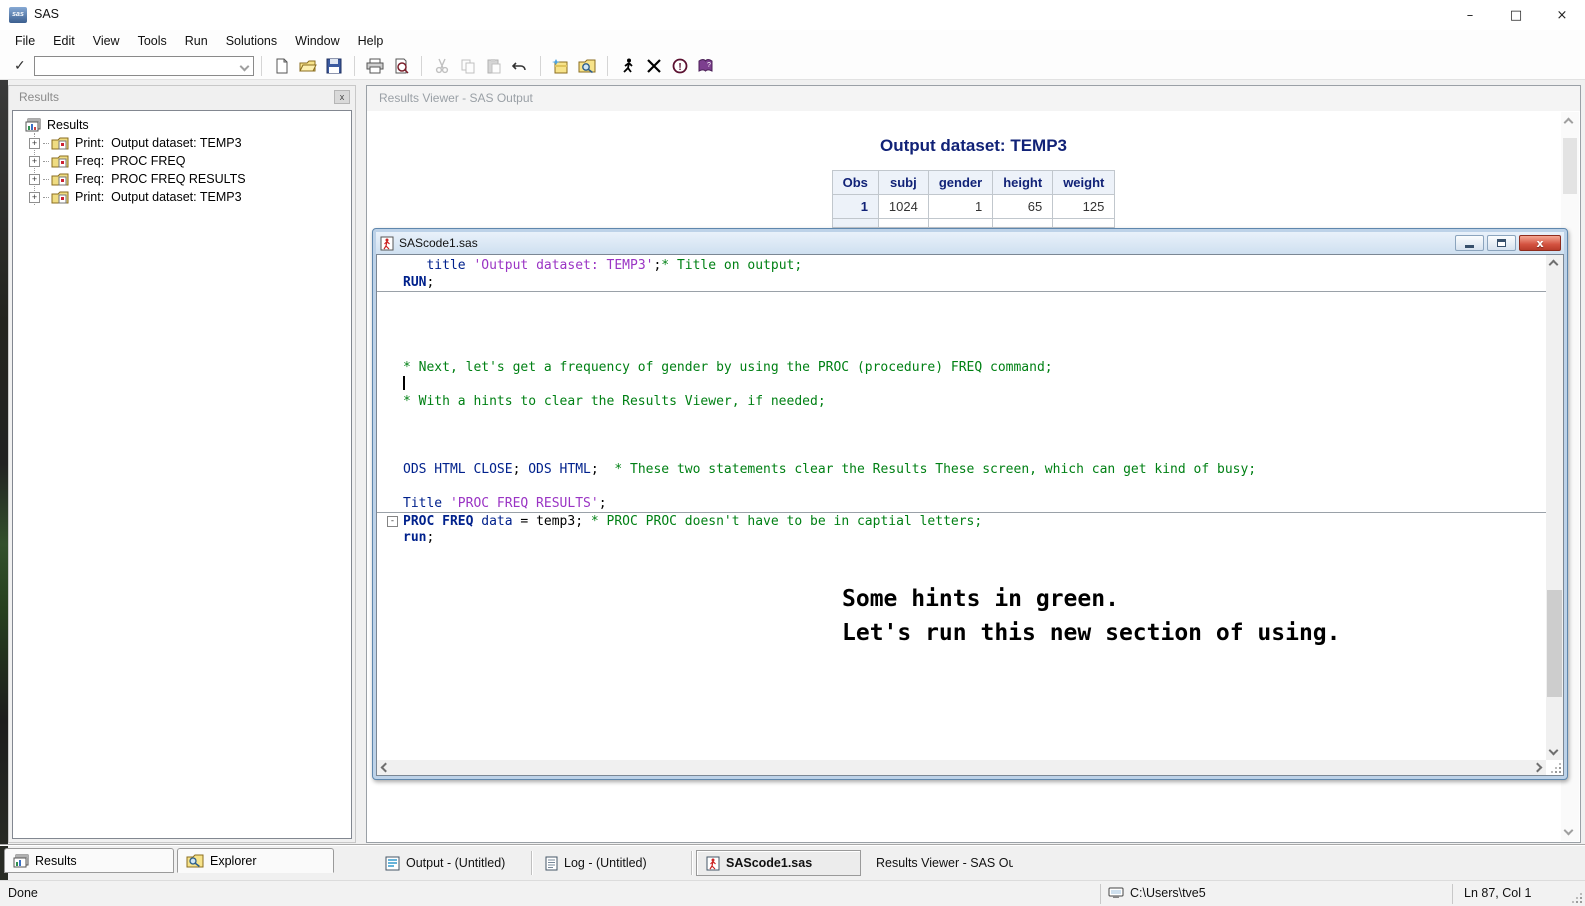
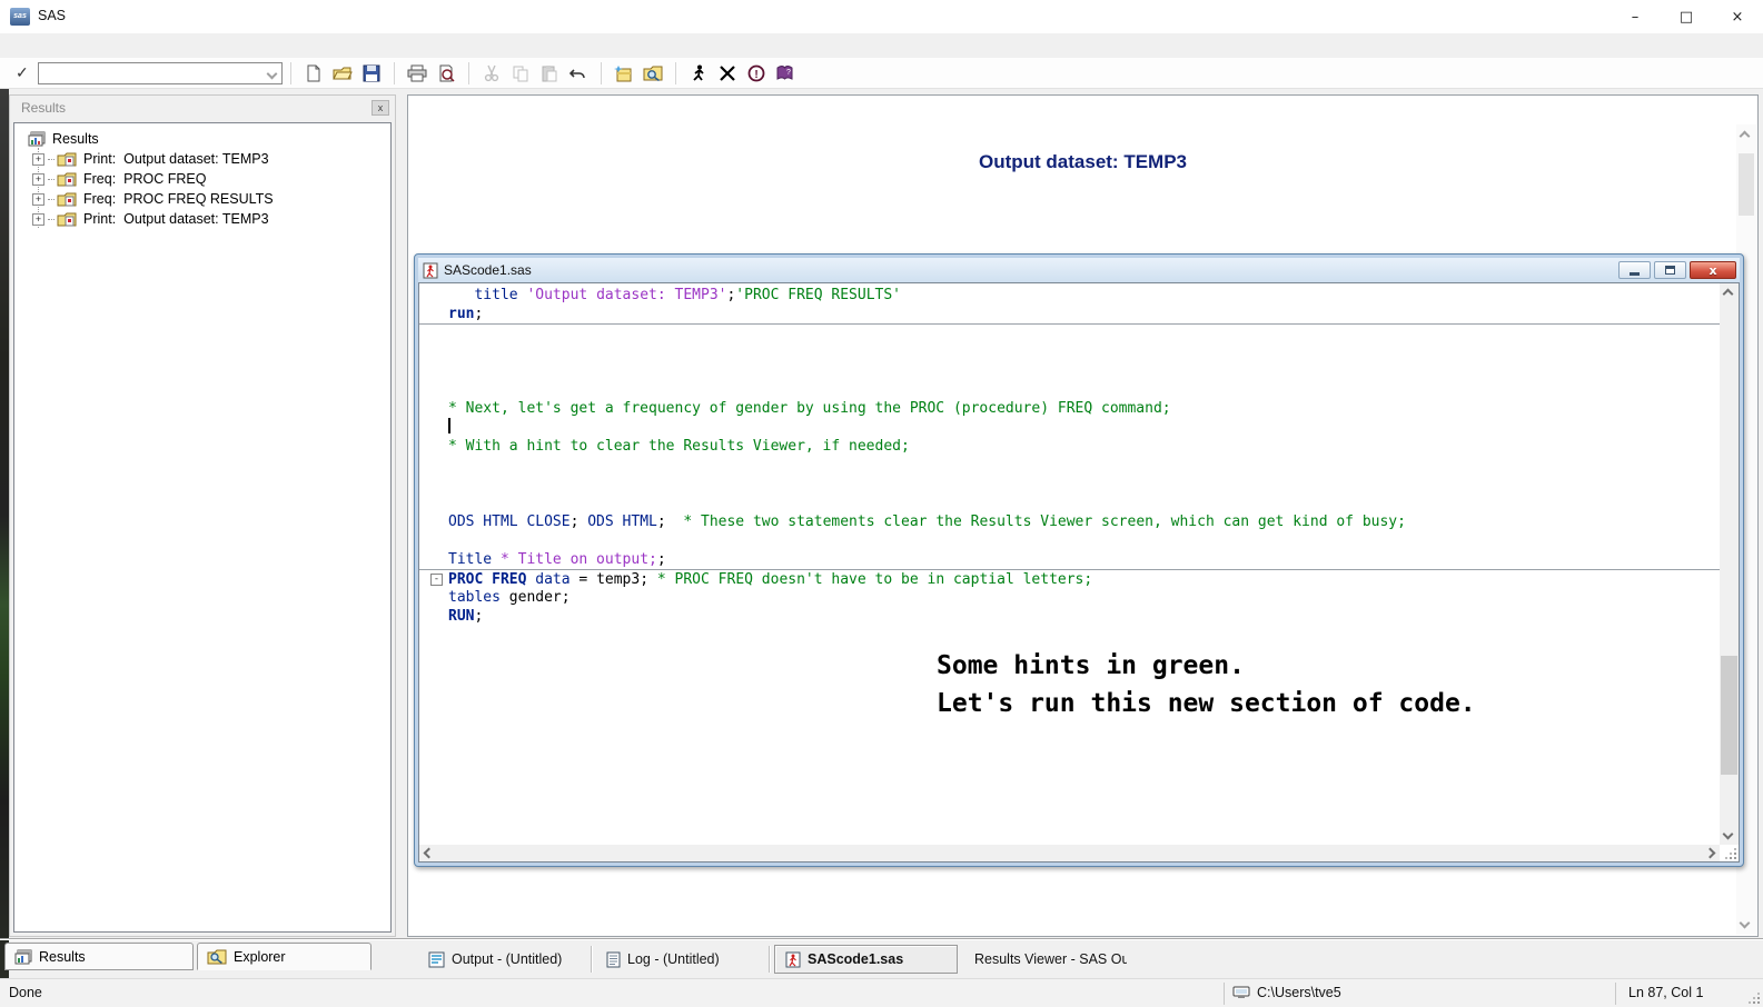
  SAS
  –
  □
  ×
- File
- Edit
- View
- Tools
- Run
- Solutions
- Window
- Help
  ✓
  !
  Results
  x
  Results
  +
  Print: Output dataset: TEMP3
  +
  Freq: PROC FREQ
  +
  Freq: PROC FREQ RESULTS
  +
  Print: Output dataset: TEMP3
  Results
  Explorer
- Results Viewer - SAS Output
  Output dataset: TEMP3
- Obs	subj	gender	height	weight
- 1	1024	1	65	125
  SAScode1.sas
  x
- title 'Output dataset: TEMP3';* Title on output;
+ title 'Output dataset: TEMP3';'PROC FREQ RESULTS'
- RUN;
+ run;
  * Next, let's get a frequency of gender by using the PROC (procedure) FREQ command;
- * With a hints to clear the Results Viewer, if needed;
+ * With a hint to clear the Results Viewer, if needed;
- ODS HTML CLOSE; ODS HTML; * These two statements clear the Results These screen, which can get kind of busy;
+ ODS HTML CLOSE; ODS HTML; * These two statements clear the Results Viewer screen, which can get kind of busy;
- Title 'PROC FREQ RESULTS';
+ Title * Title on output;;
  -
- PROC FREQ data = temp3; * PROC PROC doesn't have to be in captial letters;
+ PROC FREQ data = temp3; * PROC FREQ doesn't have to be in captial letters;
+ tables gender;
- run;
+ RUN;
  Some hints in green.
- Let's run this new section of using.
+ Let's run this new section of code.
  Output - (Untitled)
  Log - (Untitled)
  SAScode1.sas
  Results Viewer - SAS Ou
  Done
  C:\Users\tve5
  Ln 87, Col 1
